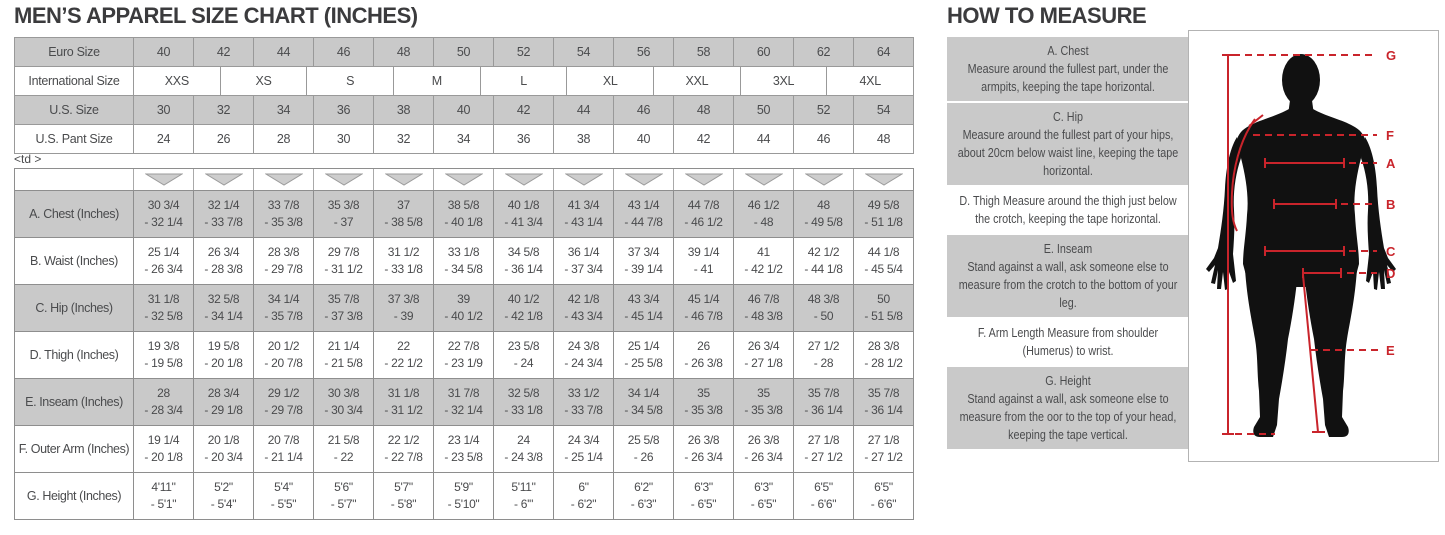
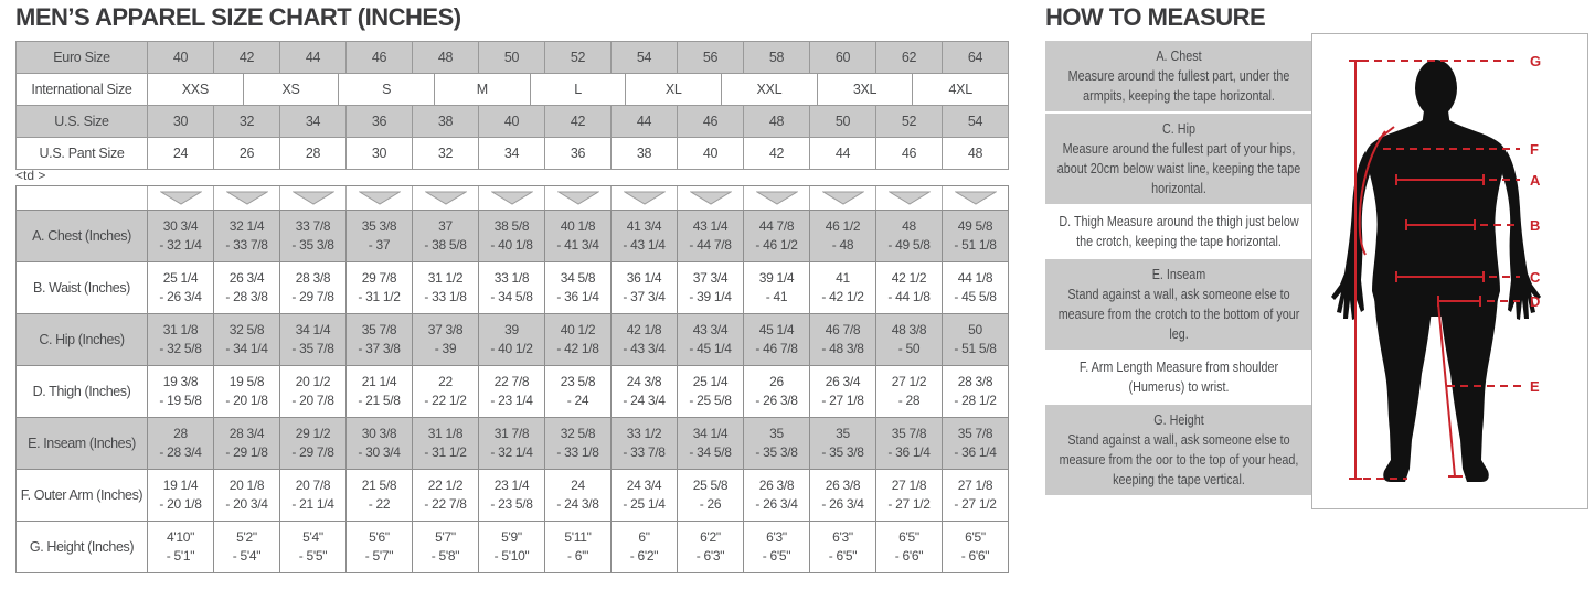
  MEN’S APPAREL SIZE CHART (INCHES)
  Euro Size
  40
  42
  44
  46
  48
  50
  52
  54
  56
  58
  60
  62
  64
  International Size
  XXS
  XS
  S
  M
  L
  XL
  XXL
  3XL
  4XL
  U.S. Size
  30
  32
  34
  36
  38
  40
  42
  44
  46
  48
  50
  52
  54
  U.S. Pant Size
  24
  26
  28
  30
  32
  34
  36
  38
  40
  42
  44
  46
  48
  <td >
  A. Chest (Inches)
  30 3/4
  - 32 1/4
  32 1/4
  - 33 7/8
  33 7/8
  - 35 3/8
  35 3/8
  - 37
  37
  - 38 5/8
  38 5/8
  - 40 1/8
  40 1/8
  - 41 3/4
  41 3/4
  - 43 1/4
  43 1/4
  - 44 7/8
  44 7/8
  - 46 1/2
  46 1/2
  - 48
  48
  - 49 5/8
  49 5/8
  - 51 1/8
  B. Waist (Inches)
  25 1/4
  - 26 3/4
  26 3/4
  - 28 3/8
  28 3/8
  - 29 7/8
  29 7/8
  - 31 1/2
  31 1/2
  - 33 1/8
  33 1/8
  - 34 5/8
  34 5/8
  - 36 1/4
  36 1/4
  - 37 3/4
  37 3/4
  - 39 1/4
  39 1/4
  - 41
  41
  - 42 1/2
  42 1/2
  - 44 1/8
  44 1/8
- - 45 5/4
+ - 45 5/8
  C. Hip (Inches)
  31 1/8
  - 32 5/8
  32 5/8
  - 34 1/4
  34 1/4
  - 35 7/8
  35 7/8
  - 37 3/8
  37 3/8
  - 39
  39
  - 40 1/2
  40 1/2
  - 42 1/8
  42 1/8
  - 43 3/4
  43 3/4
  - 45 1/4
  45 1/4
  - 46 7/8
  46 7/8
  - 48 3/8
  48 3/8
  - 50
  50
  - 51 5/8
  D. Thigh (Inches)
  19 3/8
  - 19 5/8
  19 5/8
  - 20 1/8
  20 1/2
  - 20 7/8
  21 1/4
  - 21 5/8
  22
  - 22 1/2
  22 7/8
- - 23 1/9
+ - 23 1/4
  23 5/8
  - 24
  24 3/8
  - 24 3/4
  25 1/4
  - 25 5/8
  26
  - 26 3/8
  26 3/4
  - 27 1/8
  27 1/2
  - 28
  28 3/8
  - 28 1/2
  E. Inseam (Inches)
  28
  - 28 3/4
  28 3/4
  - 29 1/8
  29 1/2
  - 29 7/8
  30 3/8
  - 30 3/4
  31 1/8
  - 31 1/2
  31 7/8
  - 32 1/4
  32 5/8
  - 33 1/8
  33 1/2
  - 33 7/8
  34 1/4
  - 34 5/8
  35
  - 35 3/8
  35
  - 35 3/8
  35 7/8
  - 36 1/4
  35 7/8
  - 36 1/4
  F. Outer Arm (Inches)
  19 1/4
  - 20 1/8
  20 1/8
  - 20 3/4
  20 7/8
  - 21 1/4
  21 5/8
  - 22
  22 1/2
  - 22 7/8
  23 1/4
  - 23 5/8
  24
  - 24 3/8
  24 3/4
  - 25 1/4
  25 5/8
  - 26
  26 3/8
  - 26 3/4
  26 3/8
  - 26 3/4
  27 1/8
  - 27 1/2
  27 1/8
  - 27 1/2
  G. Height (Inches)
- 4'11"
+ 4'10"
  - 5'1"
  5'2"
  - 5'4"
  5'4"
  - 5'5"
  5'6"
  - 5'7"
  5'7"
  - 5'8"
  5'9"
  - 5'10"
  5'11"
  - 6'"
  6"
  - 6'2"
  6'2"
  - 6'3"
  6'3"
  - 6'5"
  6'3"
  - 6'5"
  6'5"
  - 6'6"
  6'5"
  - 6'6"
  HOW TO MEASURE
  A. Chest
  Measure around the fullest part, under the armpits, keeping the tape horizontal.
  C. Hip
  Measure around the fullest part of your hips, about 20cm below waist line, keeping the tape horizontal.
  D. Thigh Measure around the thigh just below the crotch, keeping the tape horizontal.
  E. Inseam
  Stand against a wall, ask someone else to measure from the crotch to the bottom of your leg.
  F. Arm Length Measure from shoulder (Humerus) to wrist.
  G. Height
  Stand against a wall, ask someone else to measure from the oor to the top of your head, keeping the tape vertical.
  G
  F
  A
  B
  C
  D
  E
